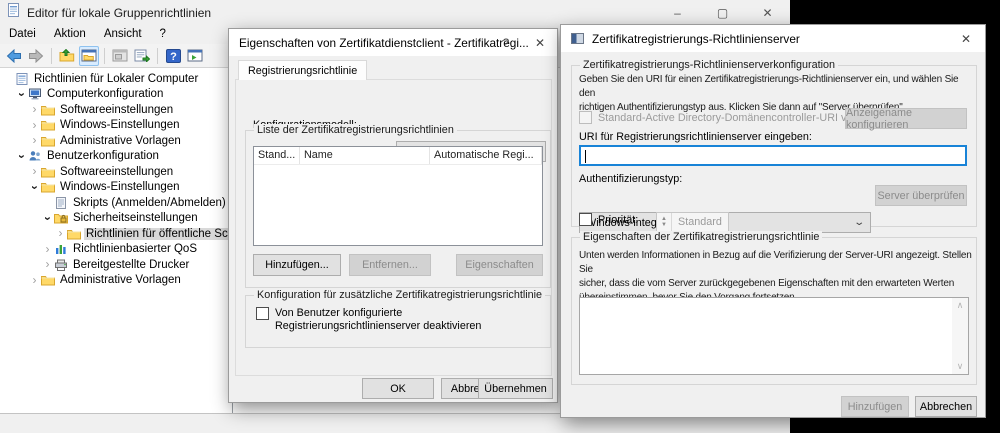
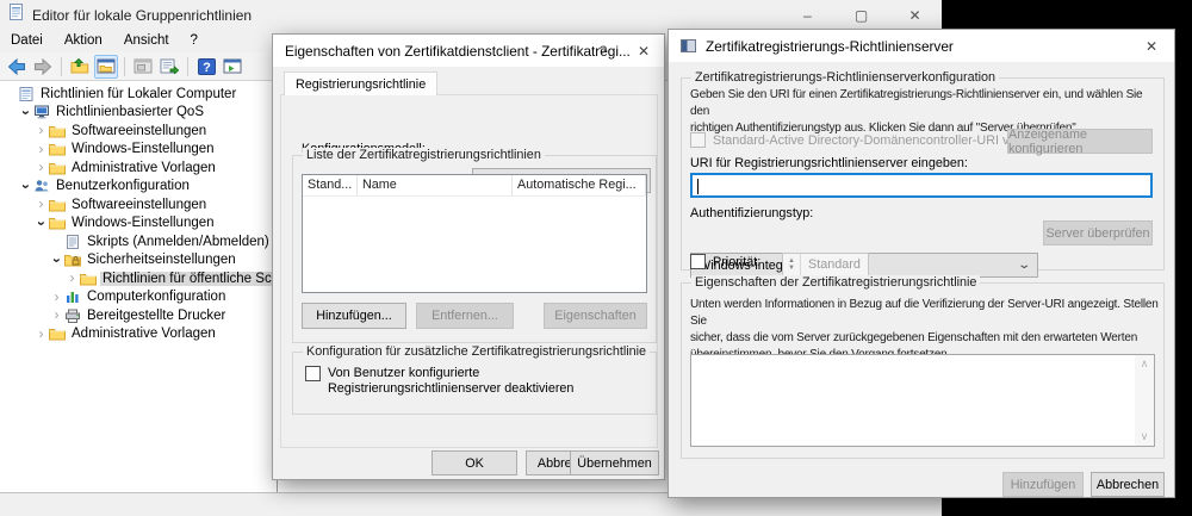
  Editor für lokale Gruppenrichtlinien
  –
  ▢
  ✕
  Datei
  Aktion
  Ansicht
  ?
  ?
  Richtlinien für Lokaler Computer
- Computerkonfiguration
+ Richtlinienbasierter QoS
  ›
  Softwareeinstellungen
  ›
  Windows-Einstellungen
  ›
  Administrative Vorlagen
  Benutzerkonfiguration
  ›
  Softwareeinstellungen
  Windows-Einstellungen
  Skripts (Anmelden/Abmelden)
  Sicherheitseinstellungen
  ›
  Richtlinien für öffentliche Sc
  ›
- Richtlinienbasierter QoS
+ Computerkonfiguration
  ›
  Bereitgestellte Drucker
  ›
  Administrative Vorlagen
  Eigenschaften von Zertifikatdienstclient - Zertifikatregi...
  ?
  ✕
  Registrierungsrichtlinie
  Liste der Zertifikatregistrierungsrichtlinien
  Stand...
  Name
  Automatische Regi...
  Hinzufügen...
  Entfernen...
  Eigenschaften
  Konfiguration für zusätzliche Zertifikatregistrierungsrichtlinie
  Von Benutzer konfigurierte Registrierungsrichtlinienserver deaktivieren
  OK
  Übernehmen
  Zertifikatregistrierungs-Richtlinienserver
  ✕
  Zertifikatregistrierungs-Richtlinienserverkonfiguration
  Geben Sie den URI für einen Zertifikatregistrierungs-Richtlinienserver ein, und wählen Sie den
  richtigen Authentifizierungstyp aus. Klicken Sie dann auf "Serv
  Standard-Active Directory-Domänencontroller-URI v
  Anzeigename konfigurieren
  URI für Registrierungsrichtlinienserver eingeben:
  Authentifizierungstyp:
  ⌄
  Server überprüfen
  Priorität:
  Standard
  Eigenschaften der Zertifikatregistrierungsrichtlinie
  Unten werden Informationen in Bezug auf die Verifizierung der Server-URI angezeigt. Stellen Sie
  sicher, dass die vom Server zurückgegebenen Eigenschaften mit den erwarteten Werten
  ∧
  ∨
  Hinzufügen
  Abbrechen
